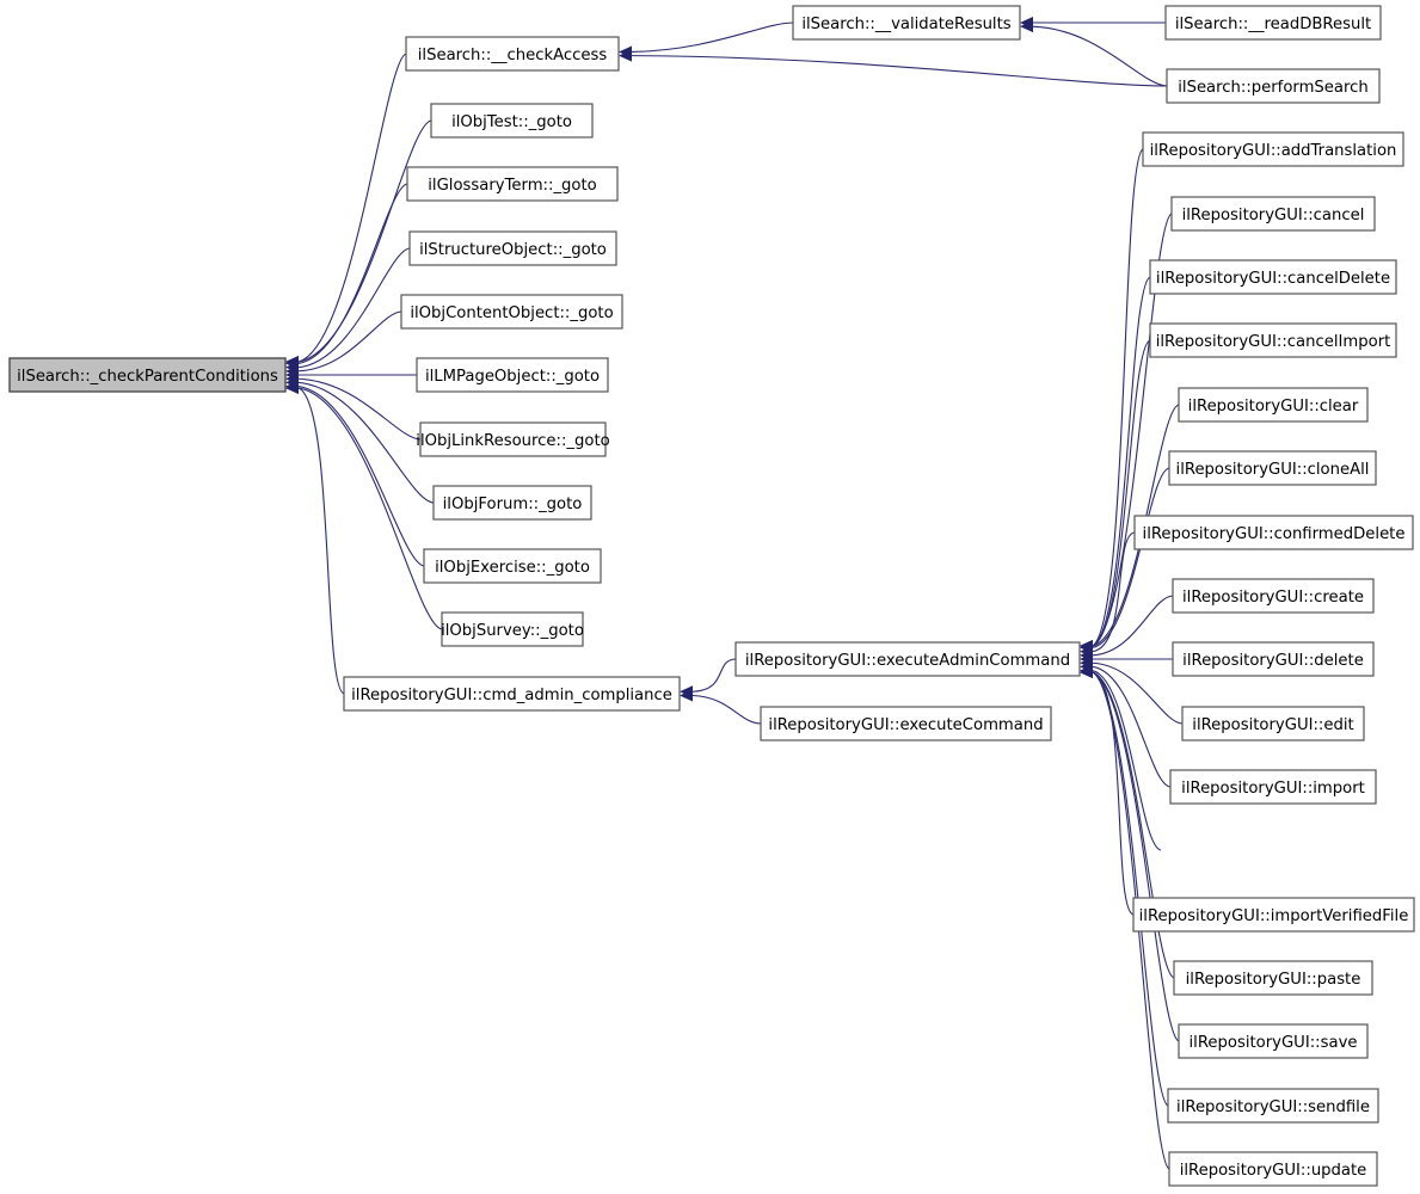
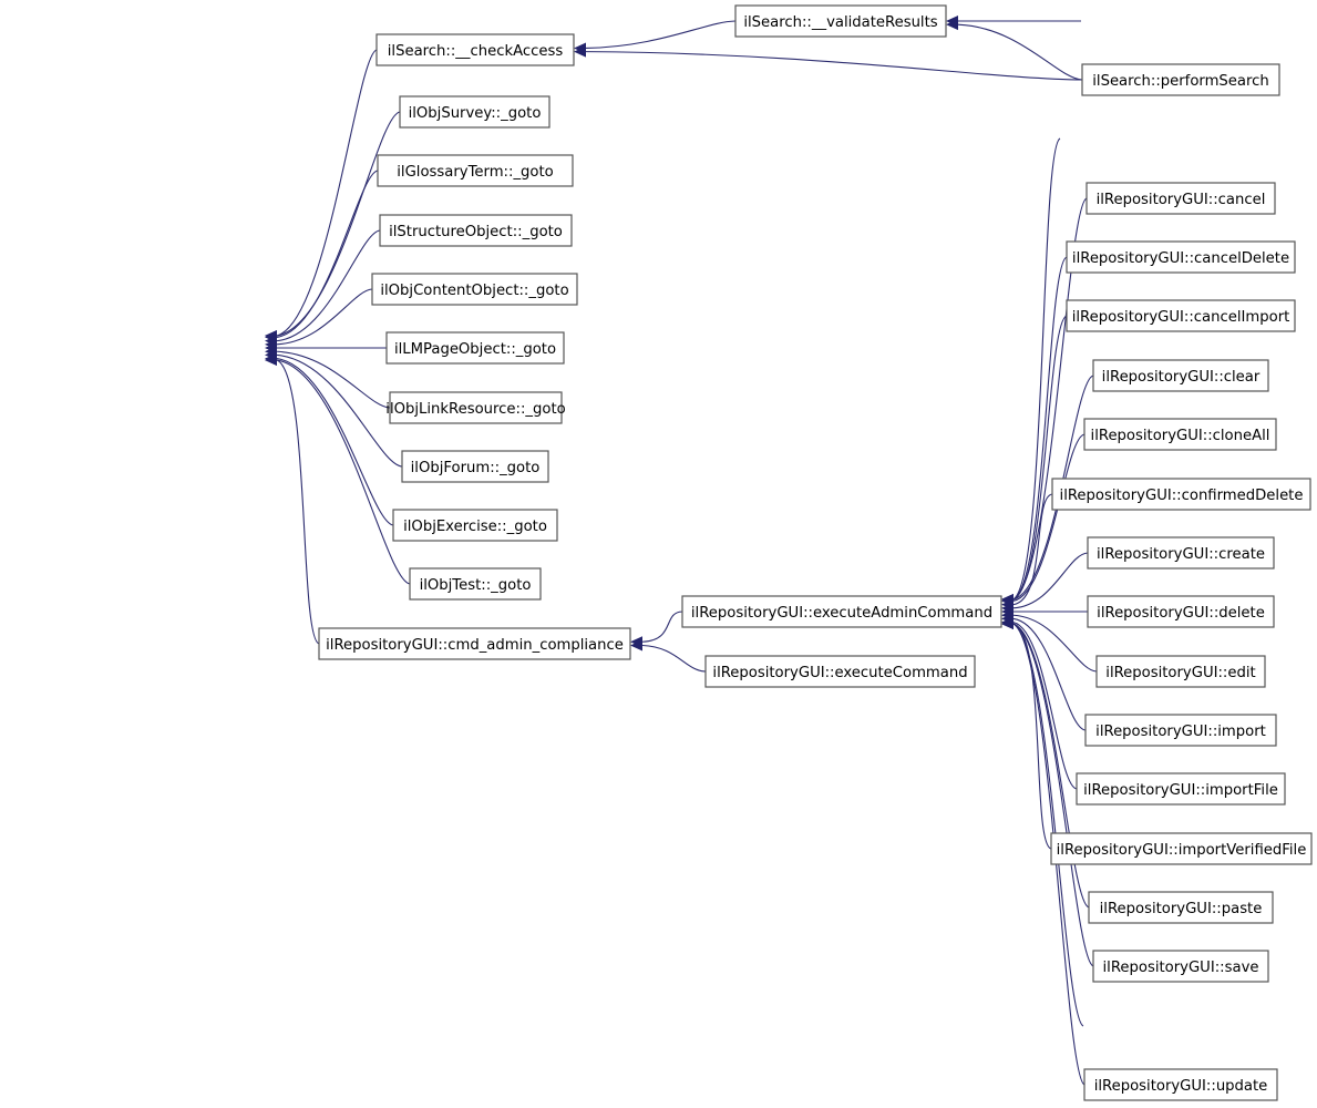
- ilSearch::_checkParentConditions
  ilSearch::__checkAccess
- ilObjTest::_goto
+ ilObjSurvey::_goto
  ilGlossaryTerm::_goto
  ilStructureObject::_goto
  ilObjContentObject::_goto
  ilLMPageObject::_goto
  ilObjLinkResource::_goto
  ilObjForum::_goto
  ilObjExercise::_goto
- ilObjSurvey::_goto
+ ilObjTest::_goto
  ilRepositoryGUI::cmd_admin_compliance
  ilSearch::__validateResults
  ilRepositoryGUI::executeAdminCommand
  ilRepositoryGUI::executeCommand
- ilSearch::__readDBResult
  ilSearch::performSearch
- ilRepositoryGUI::addTranslation
  ilRepositoryGUI::cancel
  ilRepositoryGUI::cancelDelete
  ilRepositoryGUI::cancelImport
  ilRepositoryGUI::clear
  ilRepositoryGUI::cloneAll
  ilRepositoryGUI::confirmedDelete
  ilRepositoryGUI::create
  ilRepositoryGUI::delete
  ilRepositoryGUI::edit
  ilRepositoryGUI::import
+ ilRepositoryGUI::importFile
  ilRepositoryGUI::importVerifiedFile
  ilRepositoryGUI::paste
  ilRepositoryGUI::save
- ilRepositoryGUI::sendfile
  ilRepositoryGUI::update
